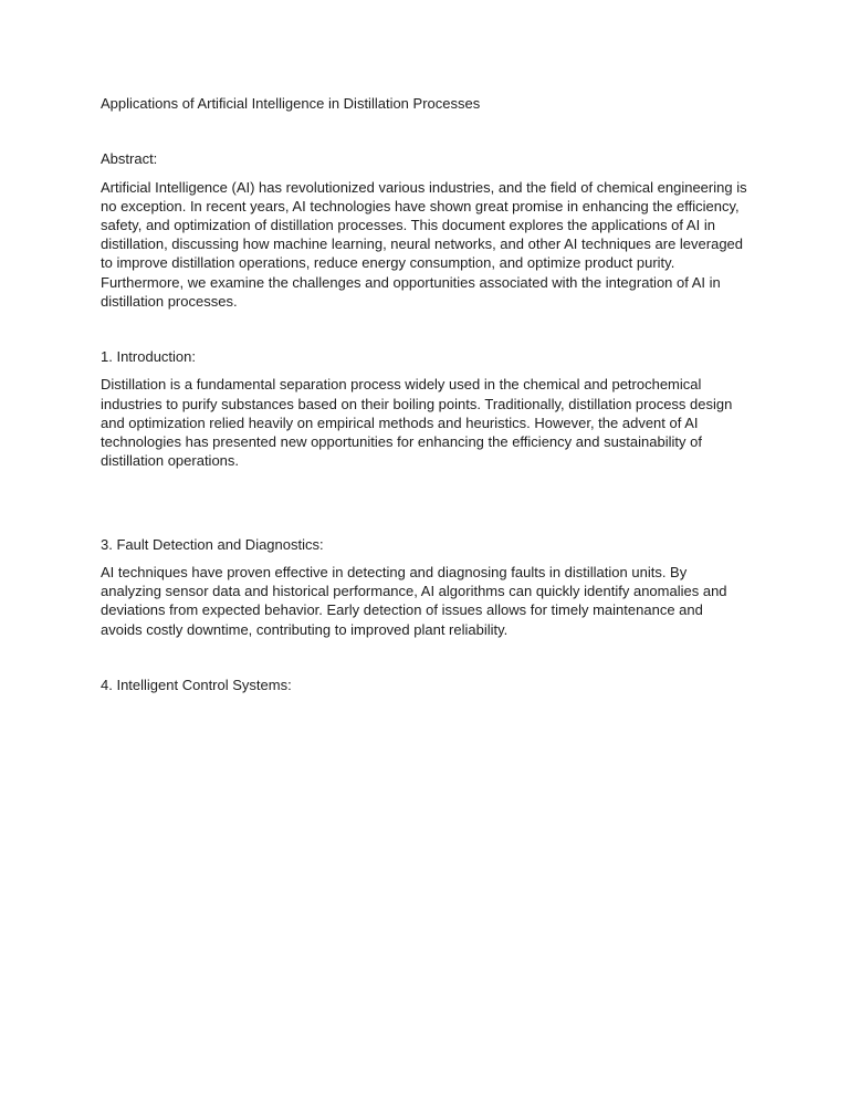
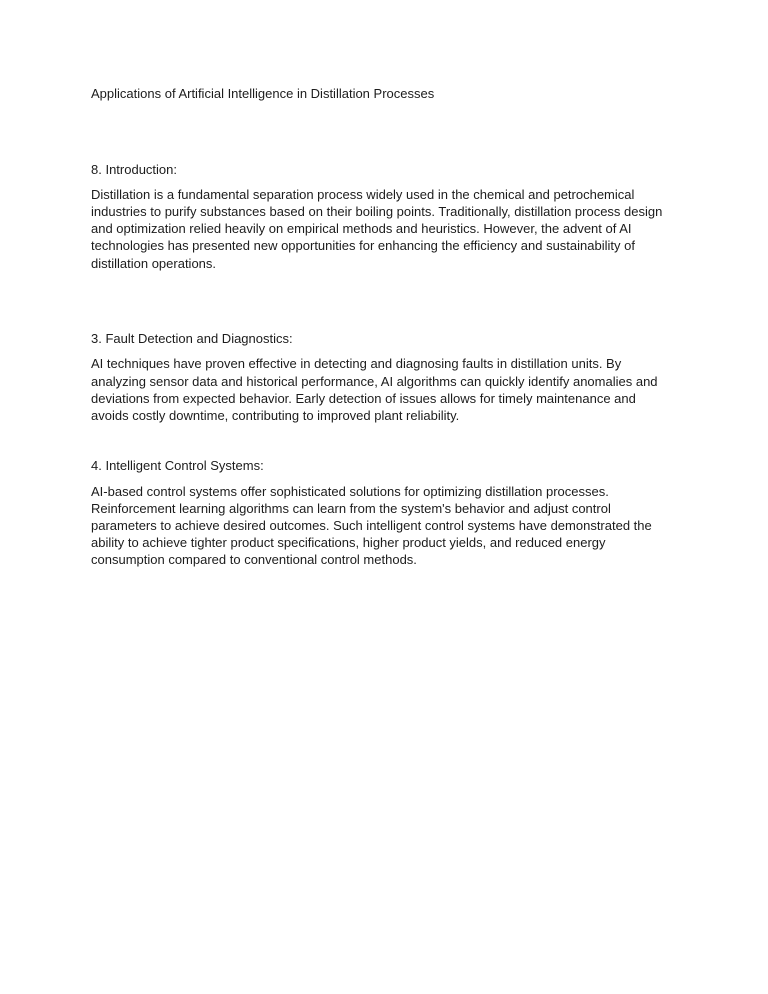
  Applications of Artificial Intelligence in Distillation Processes
- Abstract:
- Artificial Intelligence (AI) has revolutionized various industries, and the field of chemical engineering is no exception. In recent years, AI technologies have shown great promise in enhancing the efficiency, safety, and optimization of distillation processes. This document explores the applications of AI in distillation, discussing how machine learning, neural networks, and other AI techniques are leveraged to improve distillation operations, reduce energy consumption, and optimize product purity. Furthermore, we examine the challenges and opportunities associated with the integration of AI in distillation processes.
- 1. Introduction:
+ 8. Introduction:
  Distillation is a fundamental separation process widely used in the chemical and petrochemical industries to purify substances based on their boiling points. Traditionally, distillation process design and optimization relied heavily on empirical methods and heuristics. However, the advent of AI technologies has presented new opportunities for enhancing the efficiency and sustainability of distillation operations.
  3. Fault Detection and Diagnostics:
  AI techniques have proven effective in detecting and diagnosing faults in distillation units. By analyzing sensor data and historical performance, AI algorithms can quickly identify anomalies and deviations from expected behavior. Early detection of issues allows for timely maintenance and avoids costly downtime, contributing to improved plant reliability.
  4. Intelligent Control Systems:
+ AI-based control systems offer sophisticated solutions for optimizing distillation processes. Reinforcement learning algorithms can learn from the system's behavior and adjust control parameters to achieve desired outcomes. Such intelligent control systems have demonstrated the ability to achieve tighter product specifications, higher product yields, and reduced energy consumption compared to conventional control methods.
